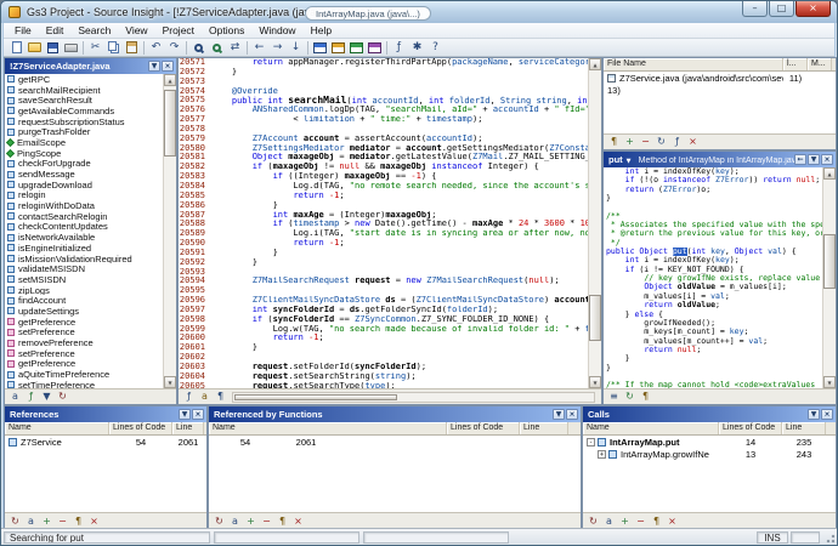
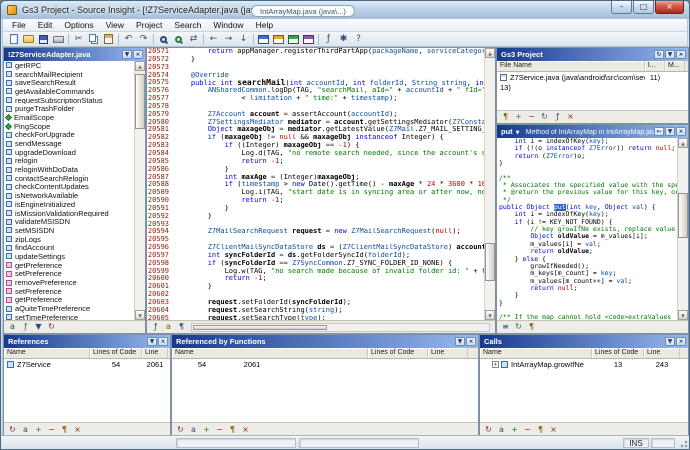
  Gs3 Project - Source Insight - [!Z7ServiceAdapter.java (ja
  IntArrayMap.java (java\...)
  –
  □
  ×
  File
  Edit
- Search
+ Options
  View
  Project
- Options
+ Search
  Window
  Help
  ✂
  ↶
  ↷
  ⇄
  ←
  →
  ↓
  ƒ
  ✱
  ?
  !Z7ServiceAdapter.java
  getRPC
  searchMailRecipient
  saveSearchResult
  getAvailableCommands
  requestSubscriptionStatus
  purgeTrashFolder
  EmailScope
  PingScope
  checkForUpgrade
  sendMessage
  upgradeDownload
  relogin
  reloginWithDoData
  contactSearchRelogin
  checkContentUpdates
  isNetworkAvailable
  isEngineInitialized
  isMissionValidationRequired
  validateMSISDN
  setMSISDN
  zipLogs
  findAccount
  updateSettings
  getPreference
  setPreference
  removePreference
  setPreference
  getPreference
  aQuiteTimePreference
  setTimePreference
  a
  ƒ
  ▼
  ↻
  20571
  return appManager.registerThirdPartApp(packageName, serviceCatego
  20572
  }
  20573
  20574
  @Override
  20575
  public int searchMail(int accountId, int folderId, String string, in
  20576
  ANSharedCommon.logDp(TAG, "searchMail, aId=" + accountId + " fId=
  20577
  < limitation + " time:" + timestamp);
  20578
  20579
  Z7Account account = assertAccount(accountId);
  20580
  Z7SettingsMediator mediator = account.getSettingsMediator(Z7Const
  20581
  Object maxageObj = mediator.getLatestValue(Z7Mail.Z7_MAIL_SETTING
  20582
  if (maxageObj != null && maxageObj instanceof Integer) {
  20583
  if ((Integer) maxageObj == -1) {
  20584
  Log.d(TAG, "no remote search needed, since the account's
  20585
  return -1;
  20586
  }
  20587
  int maxAge = (Integer)maxageObj;
  20588
  if (timestamp > new Date().getTime() - maxAge * 24 * 3600 * 1
  20589
  Log.i(TAG, "start date is in syncing area or after now, n
  20590
  return -1;
  20591
  }
  20592
  }
  20593
  20594
  Z7MailSearchRequest request = new Z7MailSearchRequest(null);
  20595
  20596
  Z7ClientMailSyncDataStore ds = (Z7ClientMailSyncDataStore) accoun
  20598
  if (syncFolderId == Z7SyncCommon.Z7_SYNC_FOLDER_ID_NONE) {
  20599
  Log.w(TAG, "no search made because of invalid folder id: " +
  20600
  return -1;
  20601
  }
  20602
  20603
  request.setFolderId(syncFolderId);
  20604
  request.setSearchString(string);
  20605
  request.setSearchType(type);
  ƒ
  a
  ¶
+ Gs3 Project
  11)
  13)
  ¶
  +
  −
  ↻
  ƒ
  ×
  int i = indexOfKey(key);
  if (!(o instanceof Z7Error)) return null;
  return (Z7Error)o;
  }
  /**
  * Associates the specified value with the sp
  * @return the previous value for this key, o
  */
  public Object put(int key, Object val) {
  int i = indexOfKey(key);
  if (i != KEY_NOT_FOUND) {
  // key growIfNe exists, replace value
  Object oldValue = m_values[i];
  m_values[i] = val;
  return oldValue;
  } else {
  growIfNeeded();
  m_keys[m_count] = key;
  m_values[m_count++] = val;
  return null;
  }
  }
  /** If the map cannot hold <code>extraValues
  ≡
  ↻
  ¶
  References
  Z7Service
  54
  2061
  ↻
  a
  +
  −
  ¶
  ×
  Referenced by Functions
  54
  2061
  ↻
  a
  +
  −
  ¶
  ×
  Calls
- IntArrayMap.put
- 14
- 235
  IntArrayMap.growIfNe
  13
  243
  ↻
  a
  +
  −
  ¶
  ×
- Searching for put
  INS
